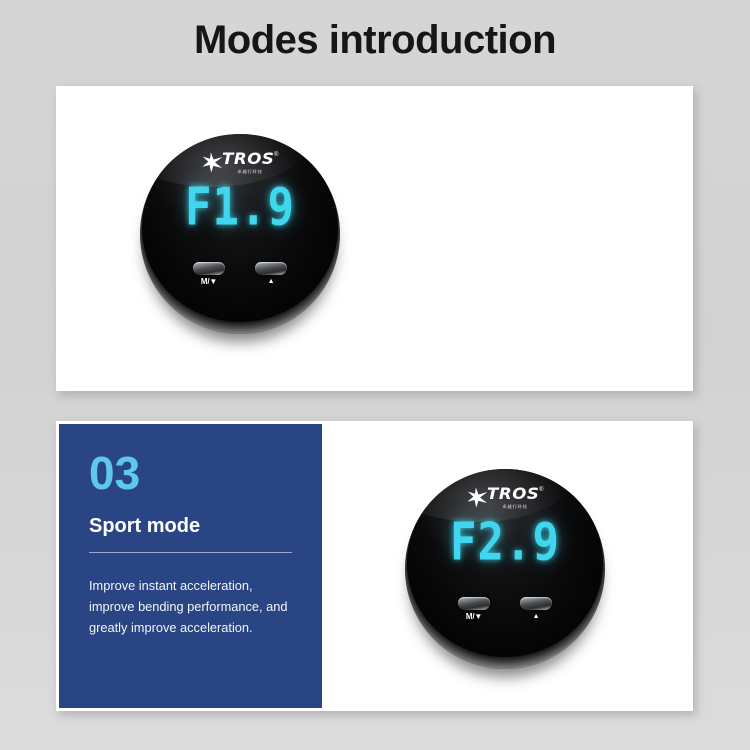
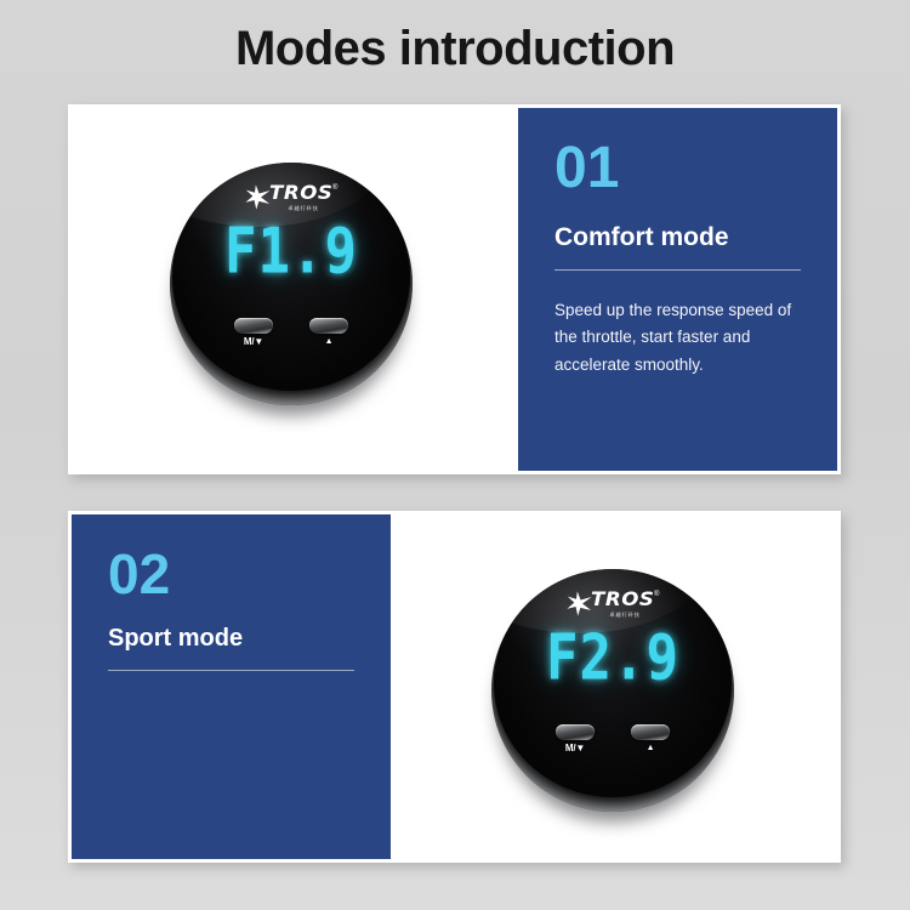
  Modes introduction
  F1.9
  M/▼
+ 01
+ Comfort mode
+ Speed up the response speed of the throttle, start faster and accelerate smoothly.
  F2.9
  M/▼
- 03
+ 02
  Sport mode
- Improve instant acceleration, improve bending performance, and greatly improve acceleration.
